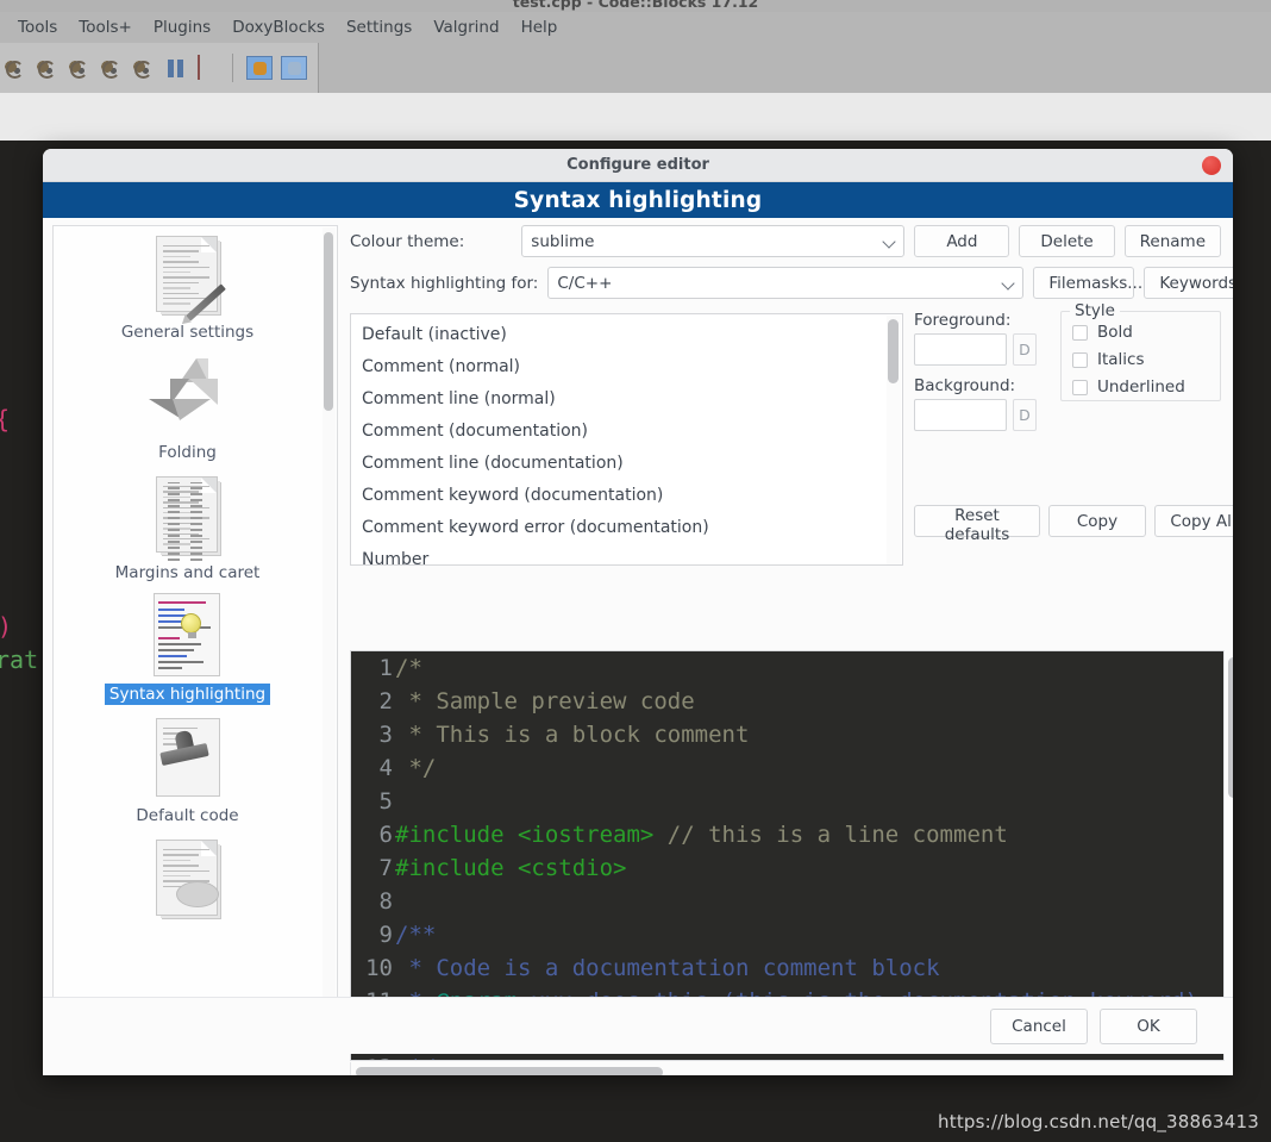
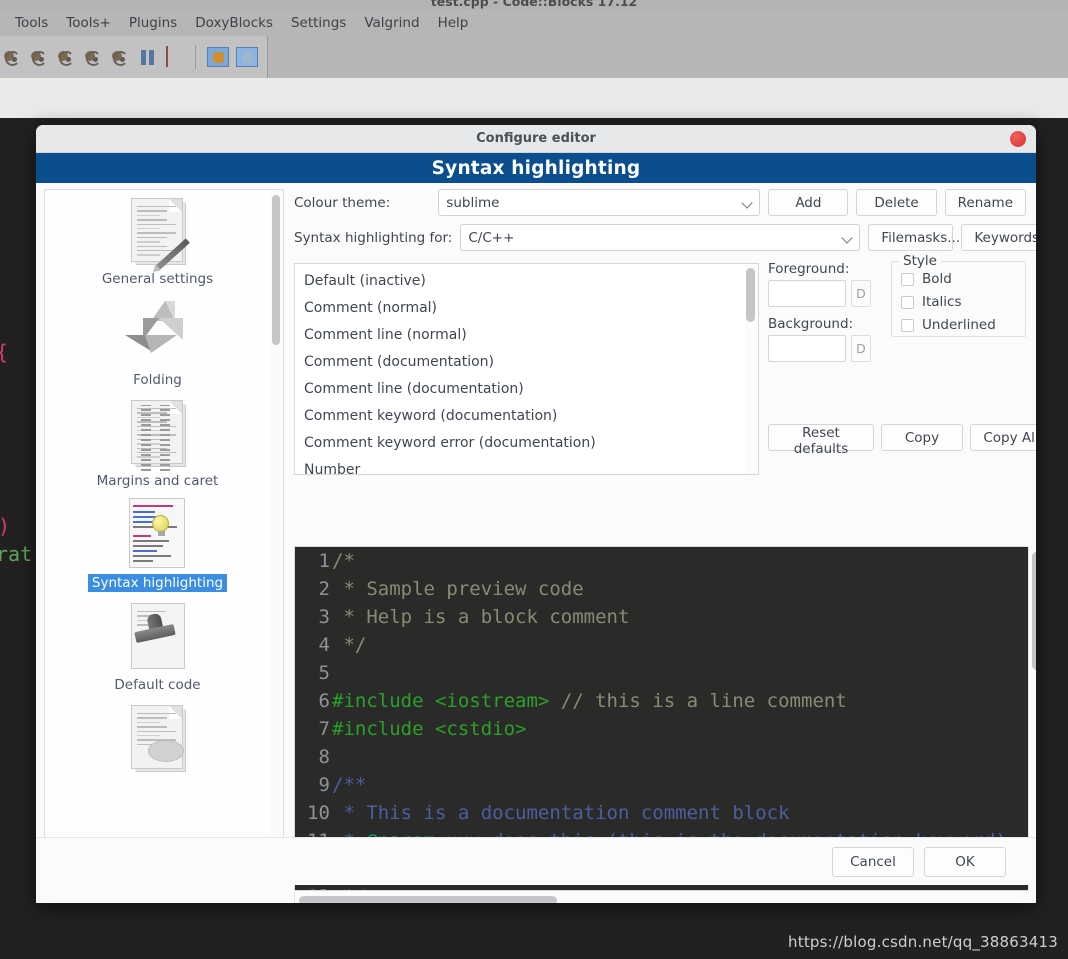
  test.cpp - Code::Blocks 17.12
  Tools
  Tools+
  Plugins
  DoxyBlocks
  Settings
  Valgrind
  Help
  {
  rat
  https://blog.csdn.net/qq_38863413
  Configure editor
  Syntax highlighting
  General settings
  Folding
  Margins and caret
  Syntax highlighting
  Default code
  Colour theme:
  sublime
  Add
  Delete
  Rename
  Syntax highlighting for:
  C/C++
  Filemasks...
  Keywords
  Default (inactive)
  Comment (normal)
  Comment line (normal)
  Comment (documentation)
  Comment line (documentation)
  Comment keyword (documentation)
  Comment keyword error (documentation)
  Number
  Foreground:
  D
  Background:
  D
  Style
  Bold
  Italics
  Underlined
  Reset defaults
  Copy
  Copy Al
  1
  /*
  2
  * Sample preview code
  3
- * This is a block comment
+ * Help is a block comment
  4
  */
  5
  6
  #include <iostream> // this is a line comment
  7
  #include <cstdio>
  8
  9
  /**
  10
- * Code is a documentation comment block
+ * This is a documentation comment block
  Cancel
  OK
